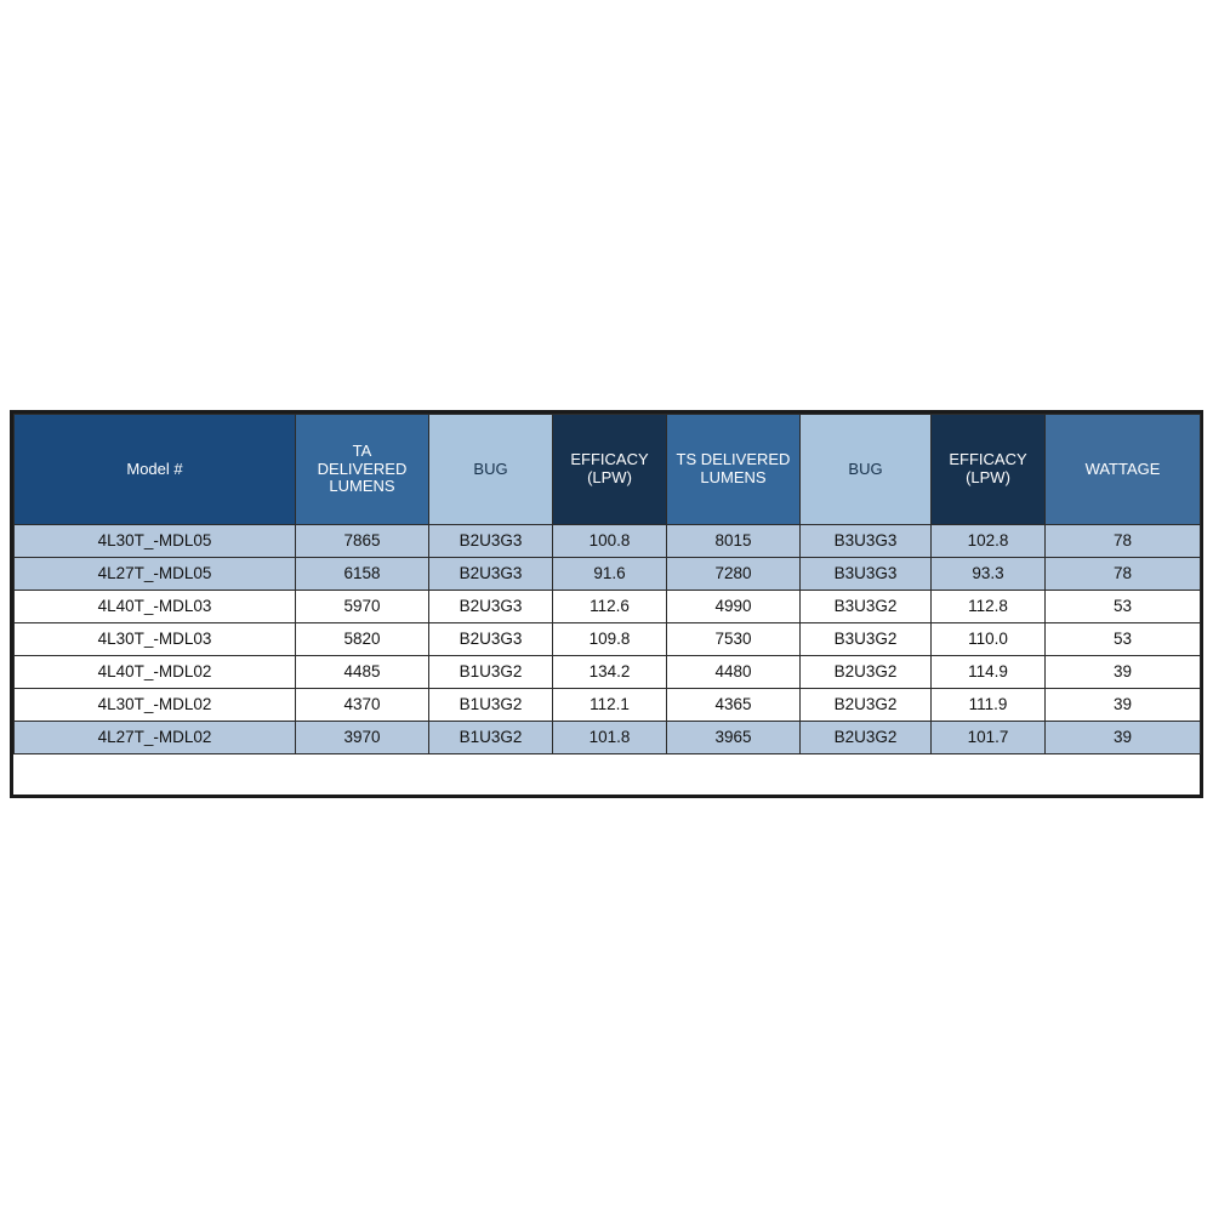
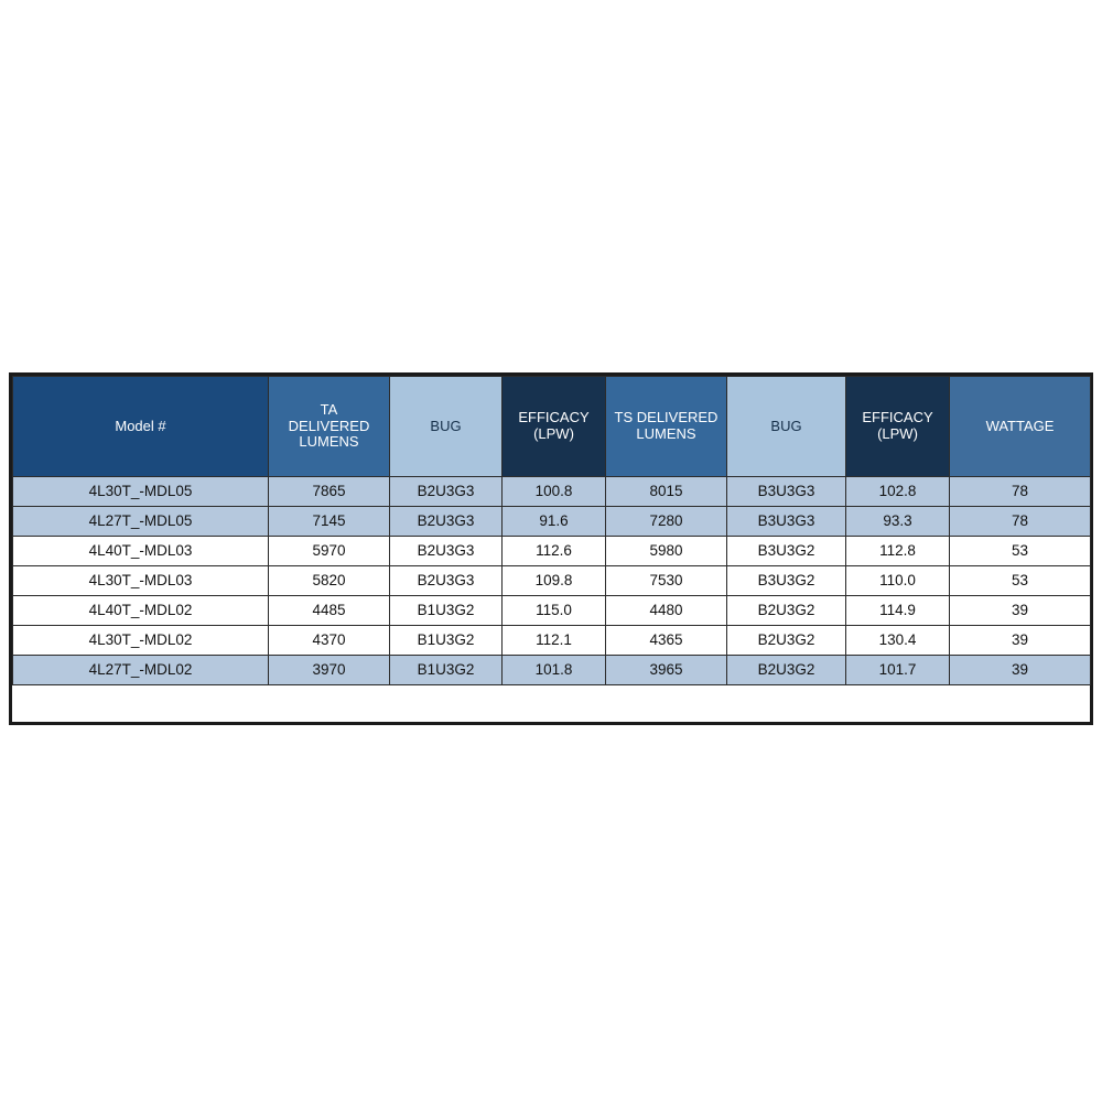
  Model #	TA DELIVERED LUMENS	BUG	EFFICACY (LPW)	TS DELIVERED LUMENS	BUG	EFFICACY (LPW)	WATTAGE
  4L30T_-MDL05	7865	B2U3G3	100.8	8015	B3U3G3	102.8	78
- 4L27T_-MDL05	6158	B2U3G3	91.6	7280	B3U3G3	93.3	78
+ 4L27T_-MDL05	7145	B2U3G3	91.6	7280	B3U3G3	93.3	78
- 4L40T_-MDL03	5970	B2U3G3	112.6	4990	B3U3G2	112.8	53
+ 4L40T_-MDL03	5970	B2U3G3	112.6	5980	B3U3G2	112.8	53
  4L30T_-MDL03	5820	B2U3G3	109.8	7530	B3U3G2	110.0	53
- 4L40T_-MDL02	4485	B1U3G2	134.2	4480	B2U3G2	114.9	39
+ 4L40T_-MDL02	4485	B1U3G2	115.0	4480	B2U3G2	114.9	39
- 4L30T_-MDL02	4370	B1U3G2	112.1	4365	B2U3G2	111.9	39
+ 4L30T_-MDL02	4370	B1U3G2	112.1	4365	B2U3G2	130.4	39
  4L27T_-MDL02	3970	B1U3G2	101.8	3965	B2U3G2	101.7	39
